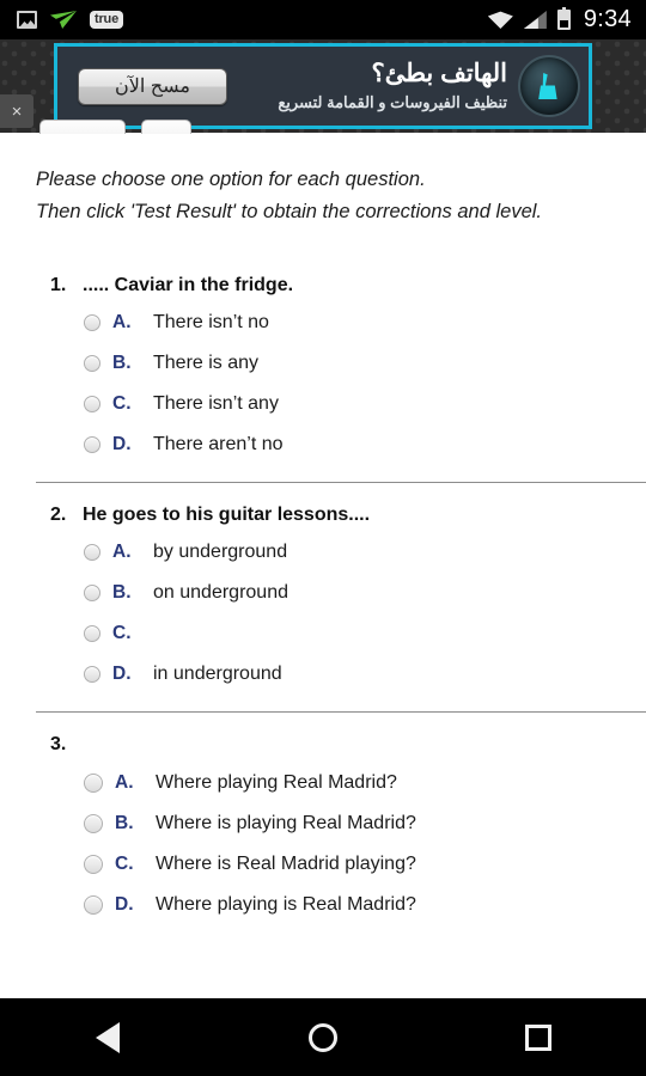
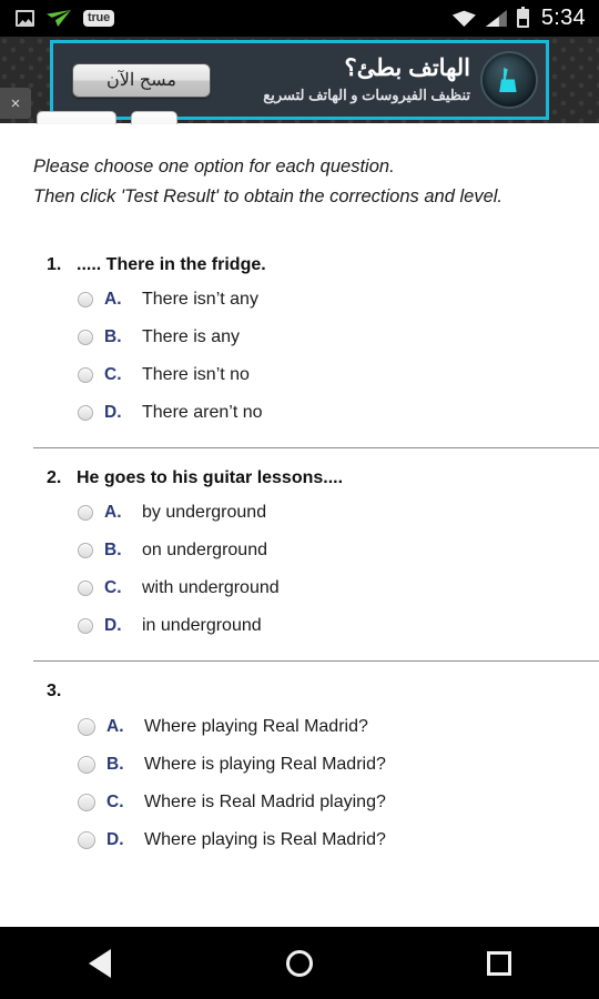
  true
- 9:34
+ 5:34
  ×
  مسح الآن
  الهاتف بطئ؟
- تنظيف الفيروسات و القمامة لتسريع
+ تنظيف الفيروسات و الهاتف لتسريع
  Please choose one option for each question.
  Then click 'Test Result' to obtain the corrections and level.
  1.
- ..... Caviar in the fridge.
+ ..... There in the fridge.
  A.
- There isn’t no
+ There isn’t any
  B.
  There is any
  C.
- There isn’t any
+ There isn’t no
  D.
  There aren’t no
  2.
  He goes to his guitar lessons....
  A.
  by underground
  B.
  on underground
  C.
+ with underground
  D.
  in underground
  3.
  A.
  Where playing Real Madrid?
  B.
  Where is playing Real Madrid?
  C.
  Where is Real Madrid playing?
  D.
  Where playing is Real Madrid?
